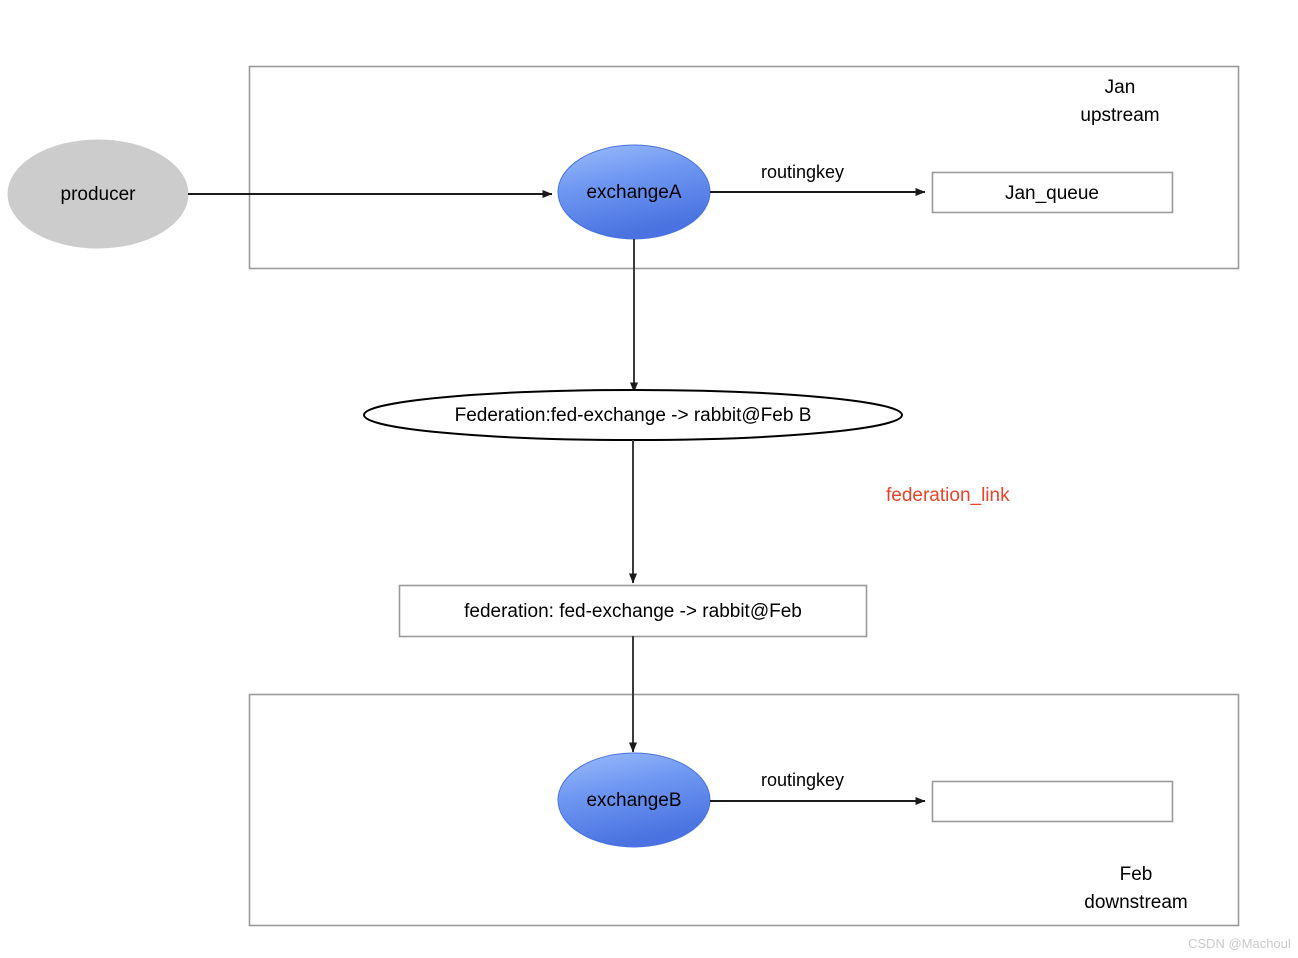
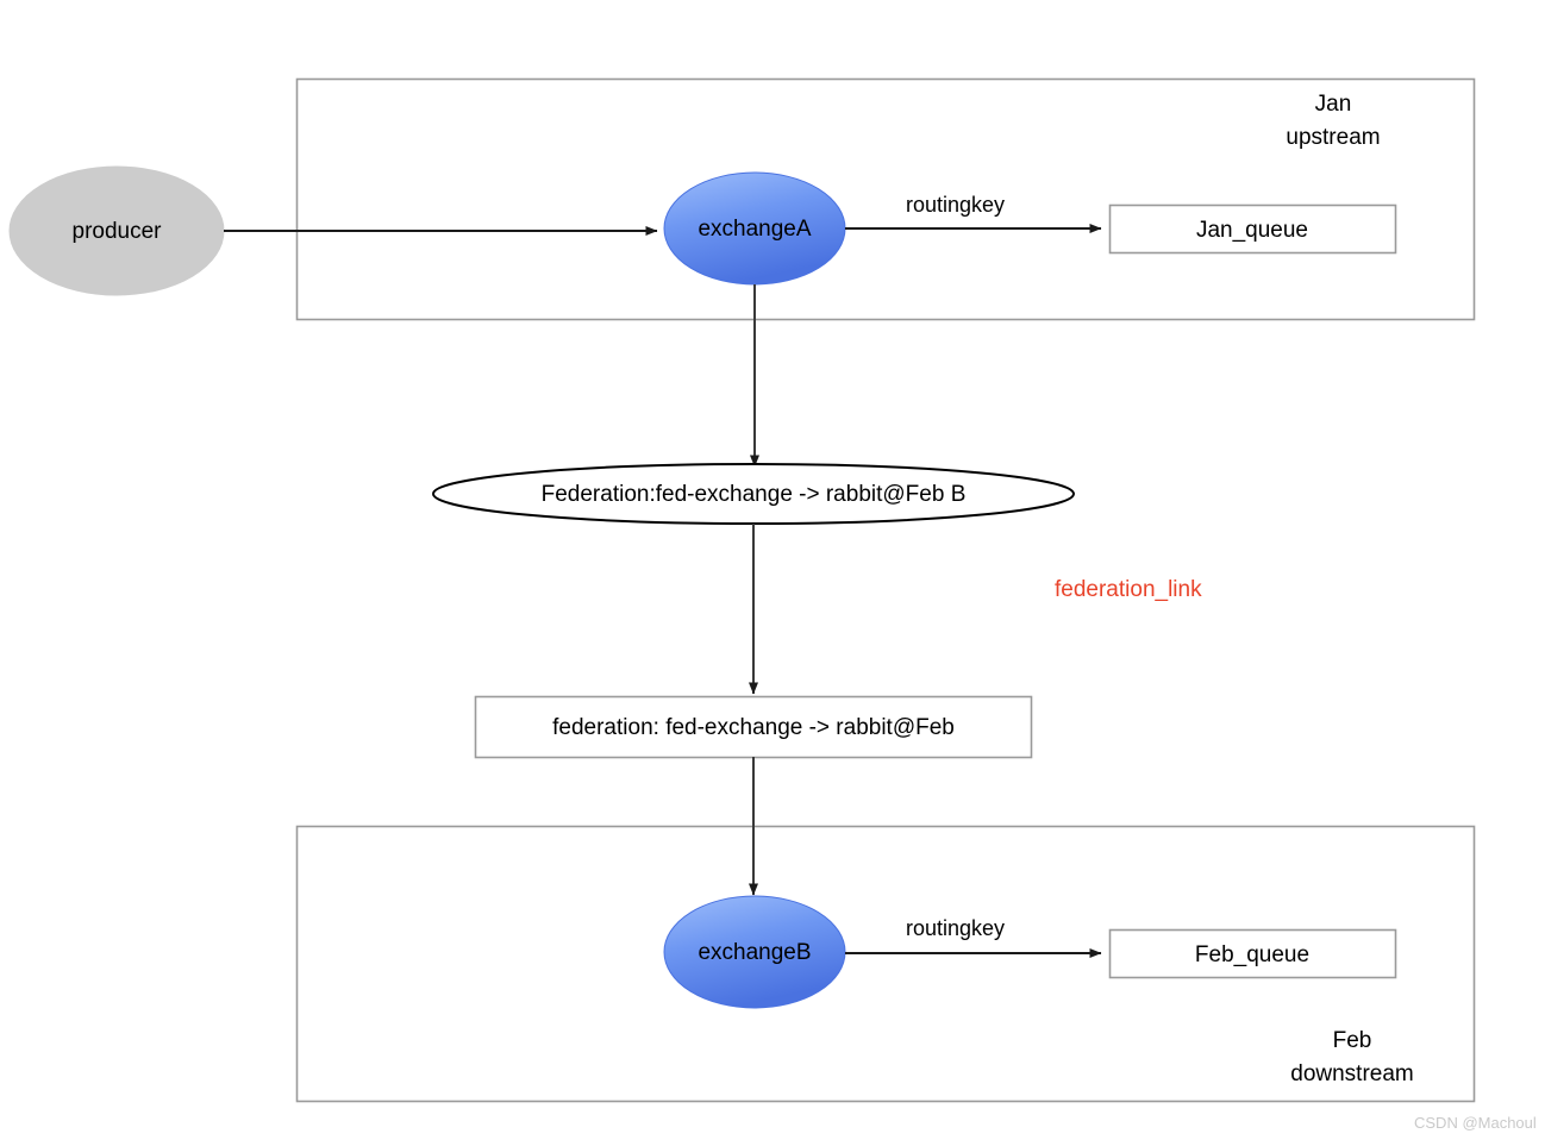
  producer
  exchangeA
  routingkey
  Jan_queue
  Jan
  upstream
  Federation:fed-exchange -> rabbit@Feb B
  federation_link
  federation: fed-exchange -> rabbit@Feb
  exchangeB
  routingkey
+ Feb_queue
  Feb
  downstream
  CSDN @Machoul
